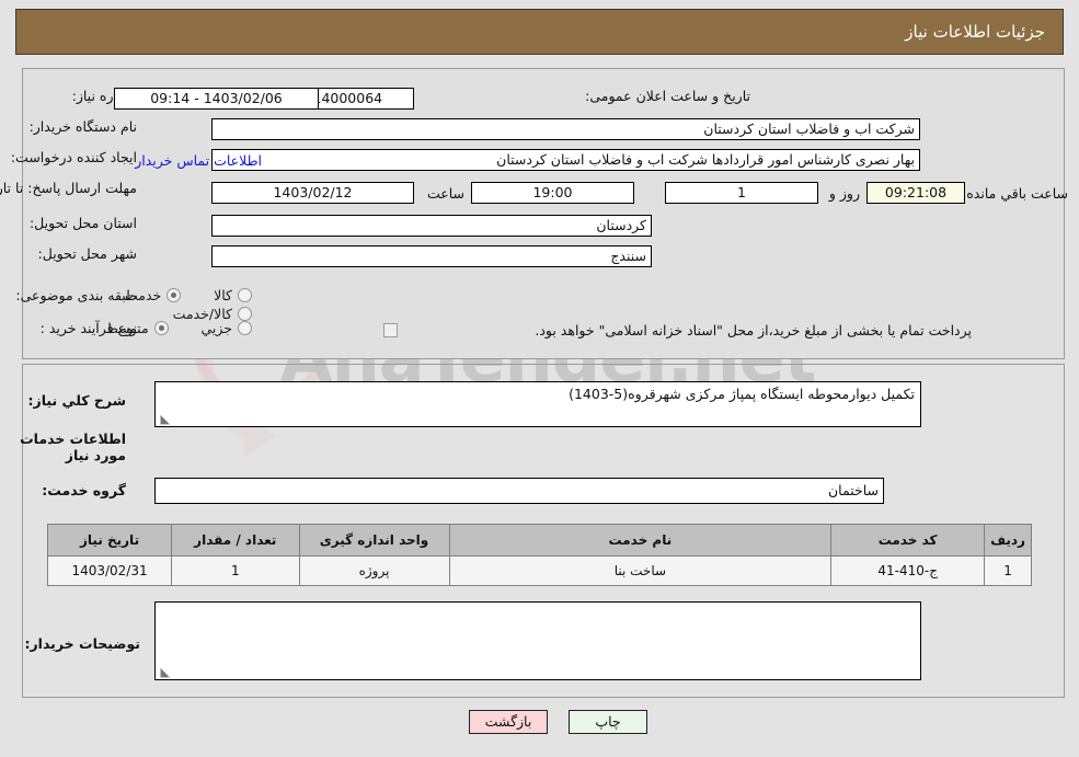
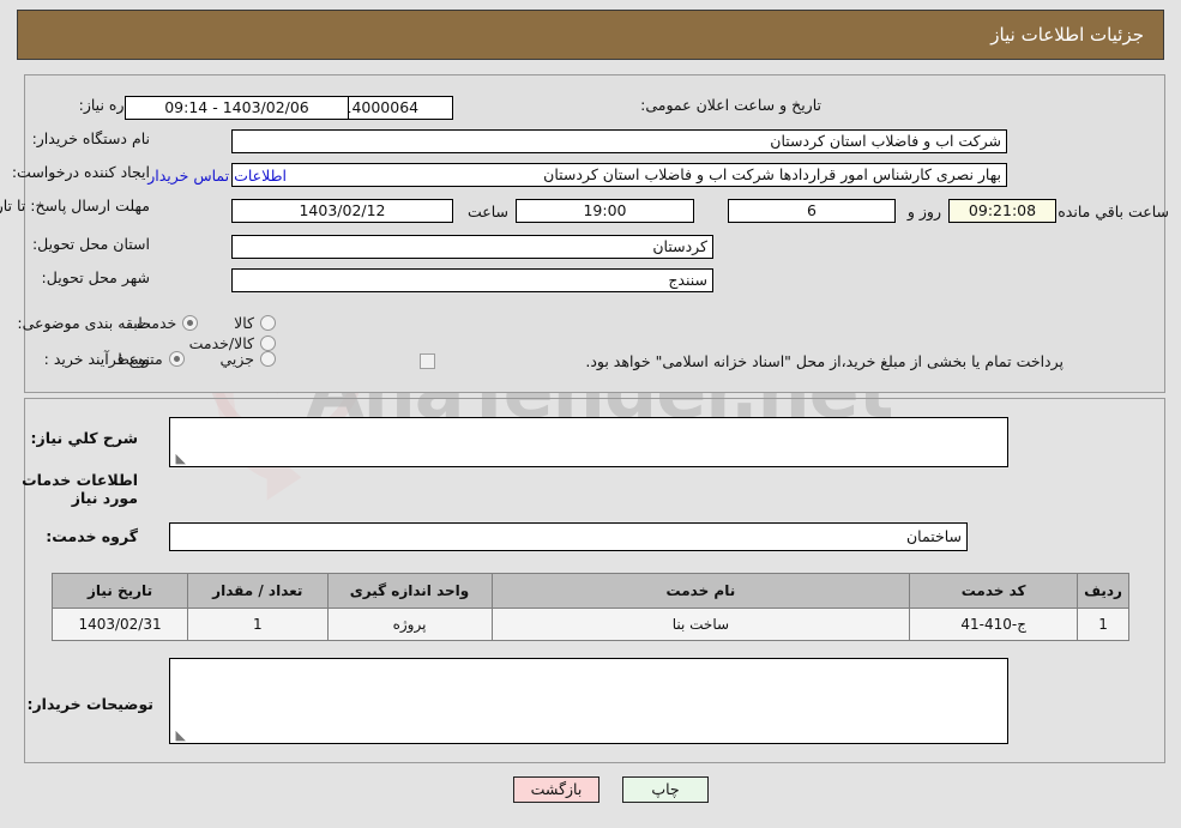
  جزئیات اطلاعات نیاز
  ره نیاز:
  تاریخ و ساعت اعلان عمومی:
  1403/02/06 - 09:14
  نام دستگاه خریدار:
  شرکت اب و فاضلاب استان کردستان
  ایجاد کننده درخواست:
  بهار نصری کارشناس امور قراردادها شرکت اب و فاضلاب استان کردستان
  اطلاعات تماس خریدار
  مهلت ارسال پاسخ: تا تا
  1403/02/12
  ساعت
  19:00
- 1
+ 6
  روز و
  09:21:08
  ساعت باقي مانده
  استان محل تحویل:
  کردستان
  شهر محل تحویل:
  سنندج
  طبقه بندی موضوعی:
  کالا
  خدمت
  کالا/خدمت
  نوع فرآیند خرید :
  جزیي
  متوسط
  پرداخت تمام یا بخشی از مبلغ خرید،از محل "اسناد خزانه اسلامی" خواهد بود.
  شرح کلي نياز:
- تکمیل دیوارمحوطه ایستگاه پمپاژ مرکزی شهرقروه(5-1403)
  ◣
  اطلاعات خدمات مورد نیاز
  گروه خدمت:
  ساختمان
  ردیف	کد خدمت	نام خدمت	واحد اندازه گیری	تعداد / مقدار	تاریخ نیاز
  1	ج-410-41	ساخت بنا	پروژه	1	1403/02/31
  توضیحات خریدار:
  ◣
  چاپ
  بازگشت
